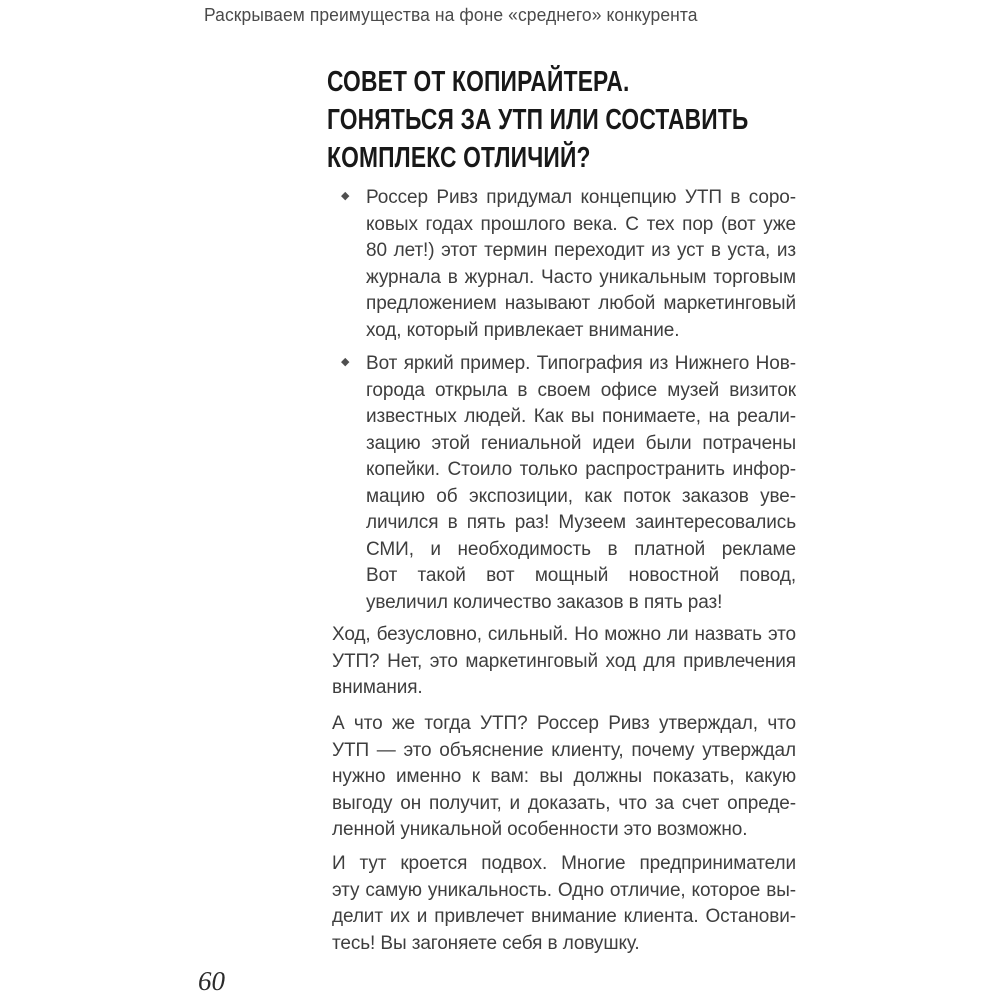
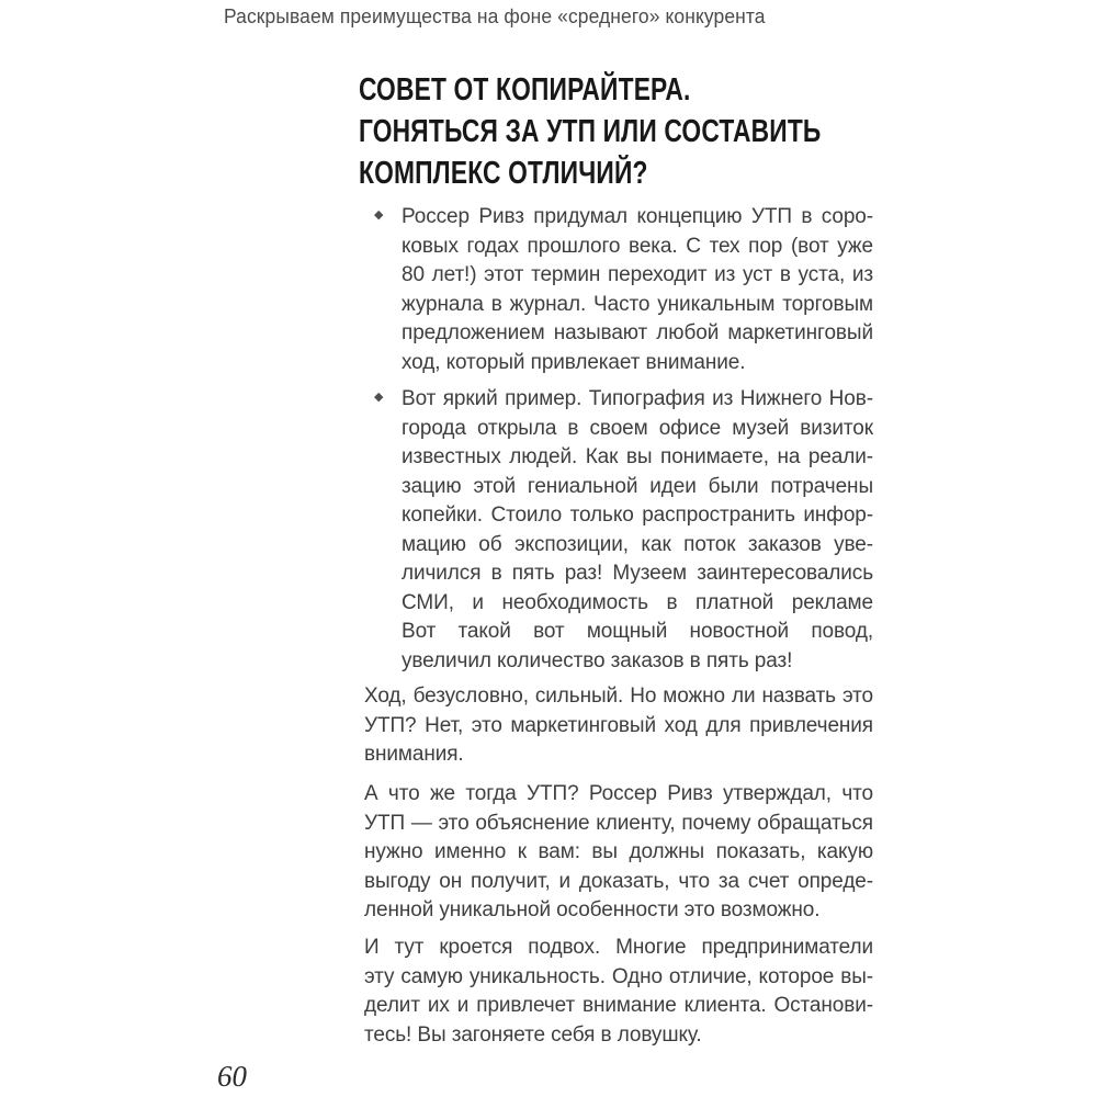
  Раскрываем преимущества на фоне «среднего» конкурента
  СОВЕТ ОТ КОПИРАЙТЕРА.
  ГОНЯТЬСЯ ЗА УТП ИЛИ СОСТАВИТЬ
  КОМПЛЕКС ОТЛИЧИЙ?
  ◆
  Россер Ривз придумал концепцию УТП в соро-
  ковых годах прошлого века. С тех пор (вот уже
  80 лет!) этот термин переходит из уст в уста, из
  журнала в журнал. Часто уникальным торговым
  предложением называют любой маркетинговый
  ход, который привлекает внимание.
  ◆
  Вот яркий пример. Типография из Нижнего Нов-
  города открыла в своем офисе музей визиток
  известных людей. Как вы понимаете, на реали-
  зацию этой гениальной идеи были потрачены
  копейки. Стоило только распространить инфор-
  мацию об экспозиции, как поток заказов уве-
  личился в пять раз! Музеем заинтересовались
  СМИ, и необходимость в платной рекламе
  Вот такой вот мощный новостной повод,
  увеличил количество заказов в пять раз!
  Ход, безусловно, сильный. Но можно ли назвать это
  УТП? Нет, это маркетинговый ход для привлечения
  внимания.
  А что же тогда УТП? Россер Ривз утверждал, что
- УТП — это объяснение клиенту, почему утверждал
+ УТП — это объяснение клиенту, почему обращаться
  нужно именно к вам: вы должны показать, какую
  выгоду он получит, и доказать, что за счет опреде-
  ленной уникальной особенности это возможно.
  И тут кроется подвох. Многие предприниматели
  эту самую уникальность. Одно отличие, которое вы-
  делит их и привлечет внимание клиента. Останови-
  тесь! Вы загоняете себя в ловушку.
  60
